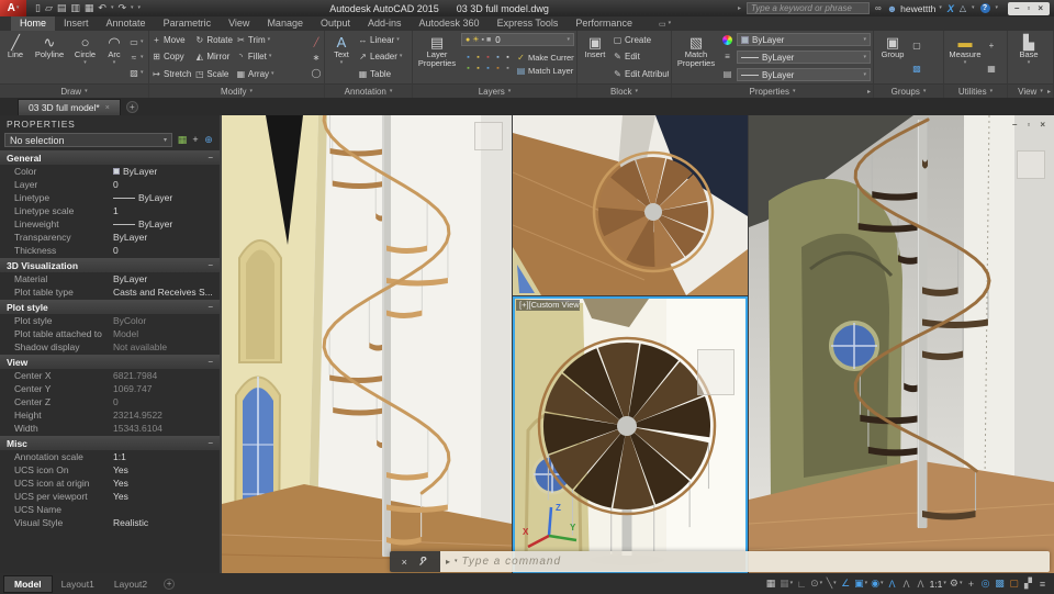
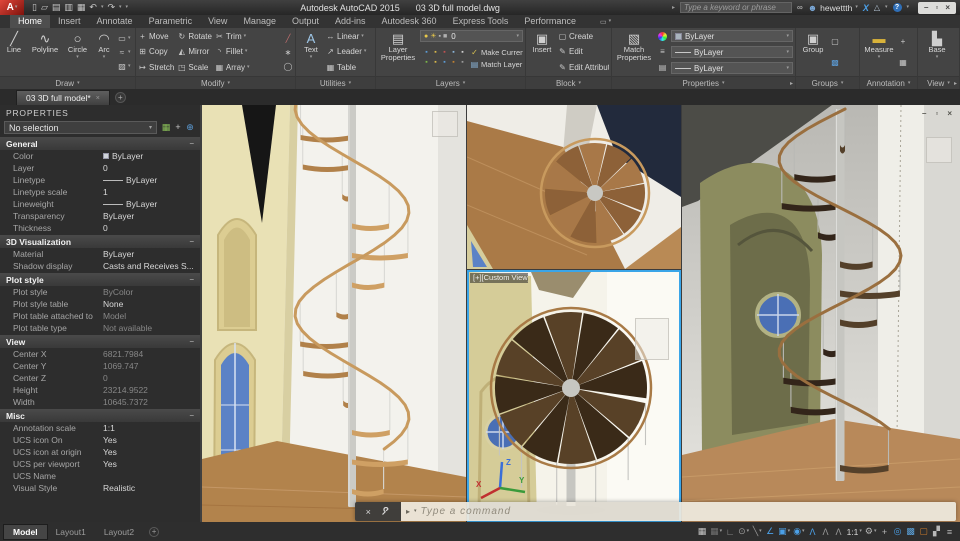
  A
  ▯
  ▱
  ▤
  ▥
  ▦
  ↶
  ↷
  Autodesk AutoCAD 2015
  03 3D full model.dwg
  Type a keyword or phrase
  ∞
  ☻
  hewettth
  X
  △
  –
  ▫
  ×
  Home
  Insert
  Annotate
  Parametric
  View
  Manage
  Output
  Add-ins
  Autodesk 360
  Express Tools
  Performance
  ╱
  Line
  ∿
  Polyline
  ○
  Circle
  ◠
  Arc
  ▭
  ≈
  ▨
  Draw
  +
  Move
  ⊞
  Copy
  ↦
  Stretch
  ↻
  Rotate
  ◭
  Mirror
  ◳
  Scale
  ✂
  Trim
  ◝
  Fillet
  ▦
  Array
  ╱
  ∗
  ◯
  Modify
  A
  Text
  ↔
  Linear
  ↗
  Leader
  ▦
  Table
- Annotation
+ Utilities
  ▤
  Layer Properties
  0
  ✓
  Make Curren
  ▤
  Match Layer
  Layers
  ▣
  Insert
  ▢
  Create
  ✎
  Edit
  ✎
  Edit Attribut
  Block
  ▧
  Match Properties
  ≡
  ▤
  ByLayer
  ByLayer
  ByLayer
  Properties
  ▣
  Group
  ▢
  ▩
  Groups
  ▬
  Measure
  +
  ▦
- Utilities
+ Annotation
  ▙
  Base
  View
  03 3D full model*
  +
  PROPERTIES
  No selection
  ▦
  +
  ⊕
  General
  −
  Color
  ByLayer
  Layer
  0
  Linetype
  ByLayer
  Linetype scale
  1
  Lineweight
  ByLayer
  Transparency
  ByLayer
  Thickness
  0
  3D Visualization
  −
  Material
  ByLayer
- Plot table type
+ Shadow display
  Casts and Receives S...
  Plot style
  −
  Plot style
  ByColor
+ Plot style table
+ None
  Plot table attached to
  Model
- Shadow display
+ Plot table type
  Not available
  View
  −
  Center X
  6821.7984
  Center Y
  1069.747
  Center Z
  0
  Height
  23214.9522
  Width
- 15343.6104
+ 10645.7372
  Misc
  −
  Annotation scale
  1:1
  UCS icon On
  Yes
  UCS icon at origin
  Yes
  UCS per viewport
  Yes
  UCS Name
  Visual Style
  Realistic
  [+][Custom View
  Z
  X
  Y
  –
  ▫
  ×
  ×
  ▸
  Type a command
  Model
  Layout1
  Layout2
  +
  ▦
  ▦
  ∟
  ⊙
  ╲
  ∠
  ▣
  ◉
  Λ
  Λ
  Λ
  1:1
  ⚙
  +
  ◎
  ▩
  ▢
  ▞
  ≡
